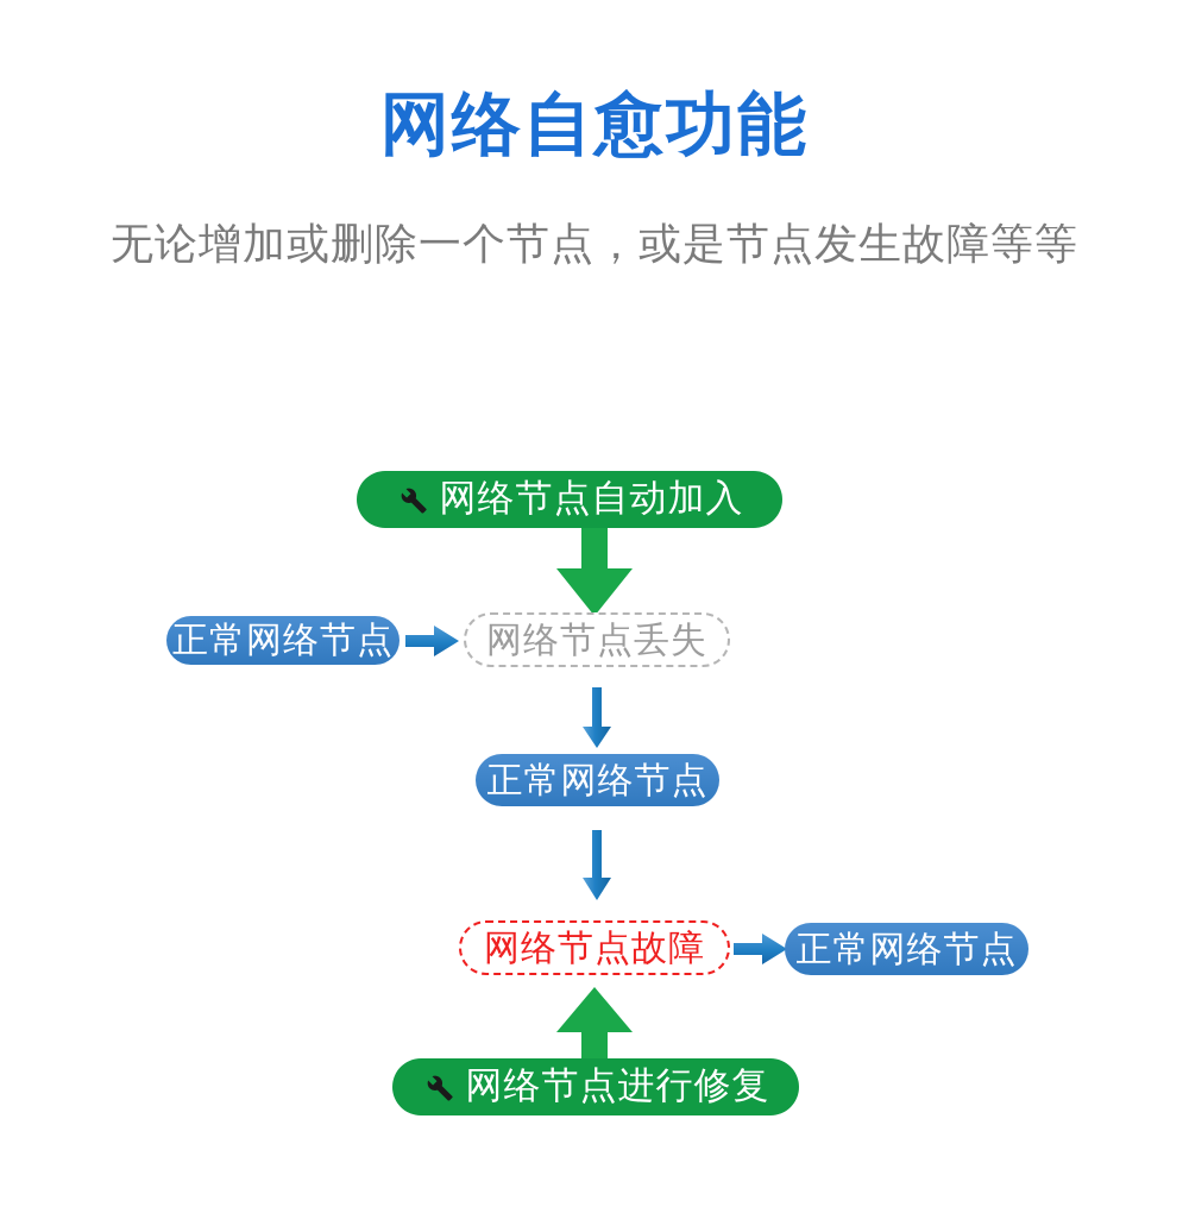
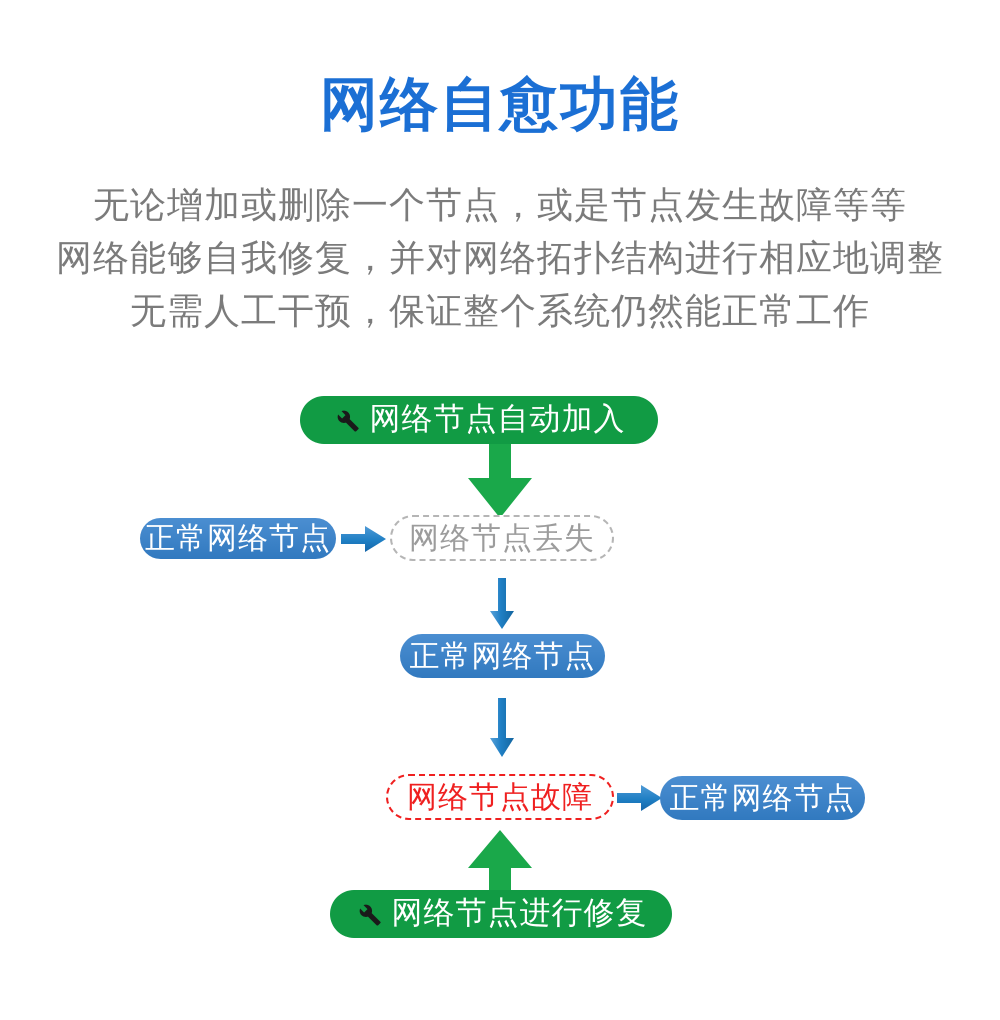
  网络自愈功能
  无论增加或删除一个节点，或是节点发生故障等等
+ 网络能够自我修复，并对网络拓扑结构进行相应地调整
+ 无需人工干预，保证整个系统仍然能正常工作
  网络节点自动加入
  正常网络节点
  网络节点丢失
  正常网络节点
  网络节点故障
  正常网络节点
  网络节点进行修复
